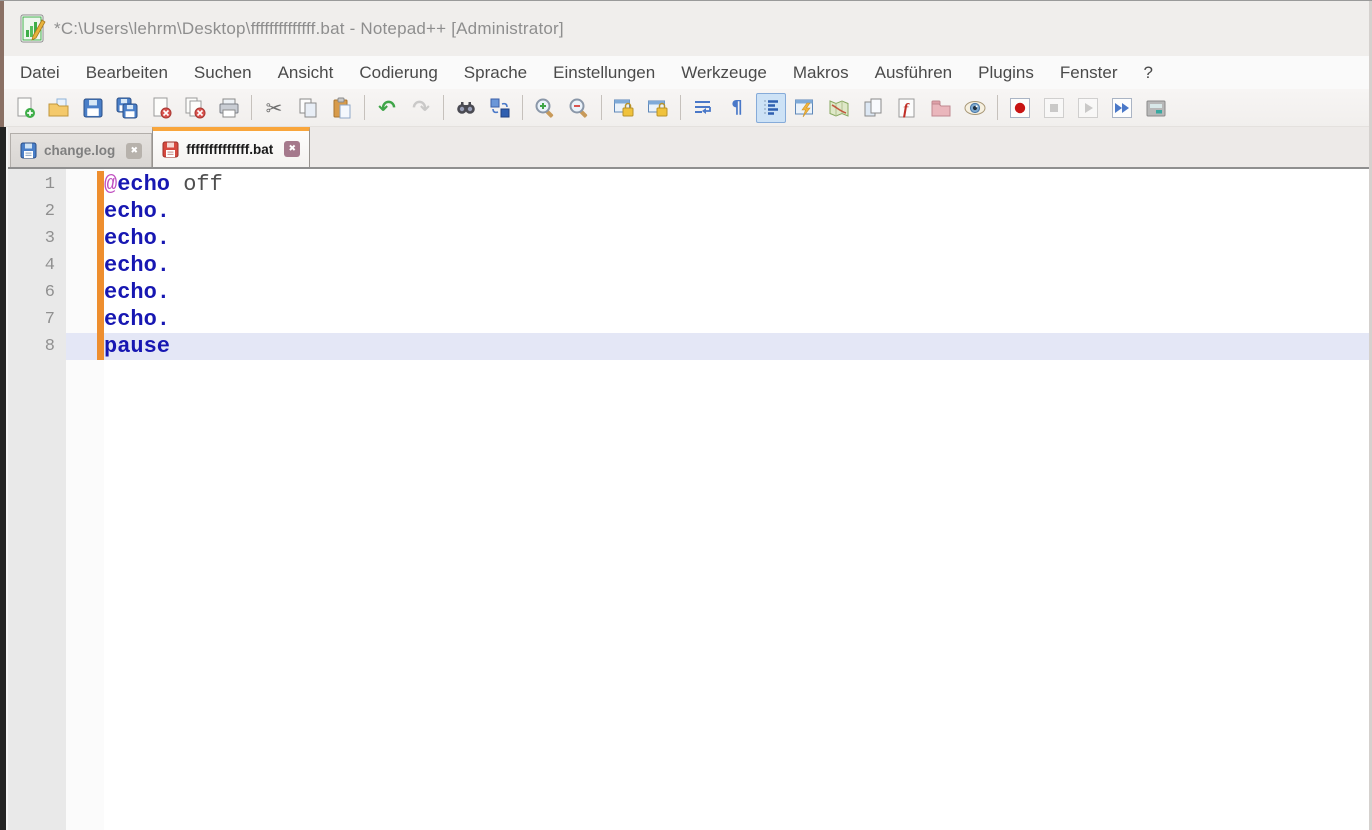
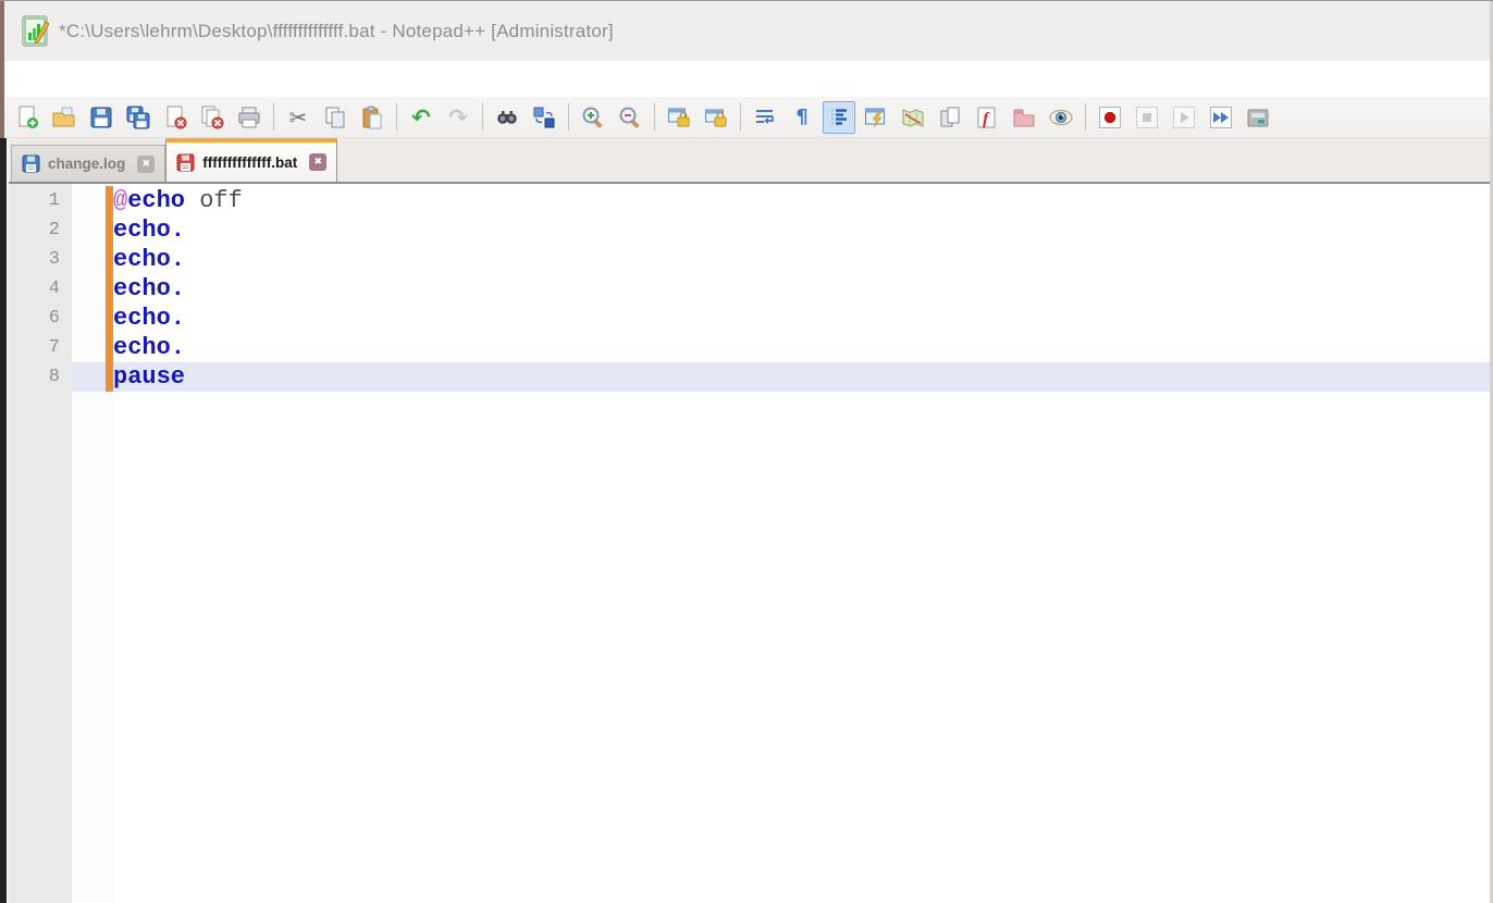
  *C:\Users\lehrm\Desktop\ffffffffffffff.bat - Notepad++ [Administrator]
- Datei
- Bearbeiten
- Suchen
- Ansicht
- Codierung
- Sprache
- Einstellungen
- Werkzeuge
- Makros
- Ausführen
- Plugins
- Fenster
- ?
  ✂
  ↶
  ↷
  ¶
  f
  change.log
  ✖
  ffffffffffffff.bat
  ✖
  1
  @echo off
  2
  echo.
  3
  echo.
  4
  echo.
  6
  echo.
  7
  echo.
  8
  pause
